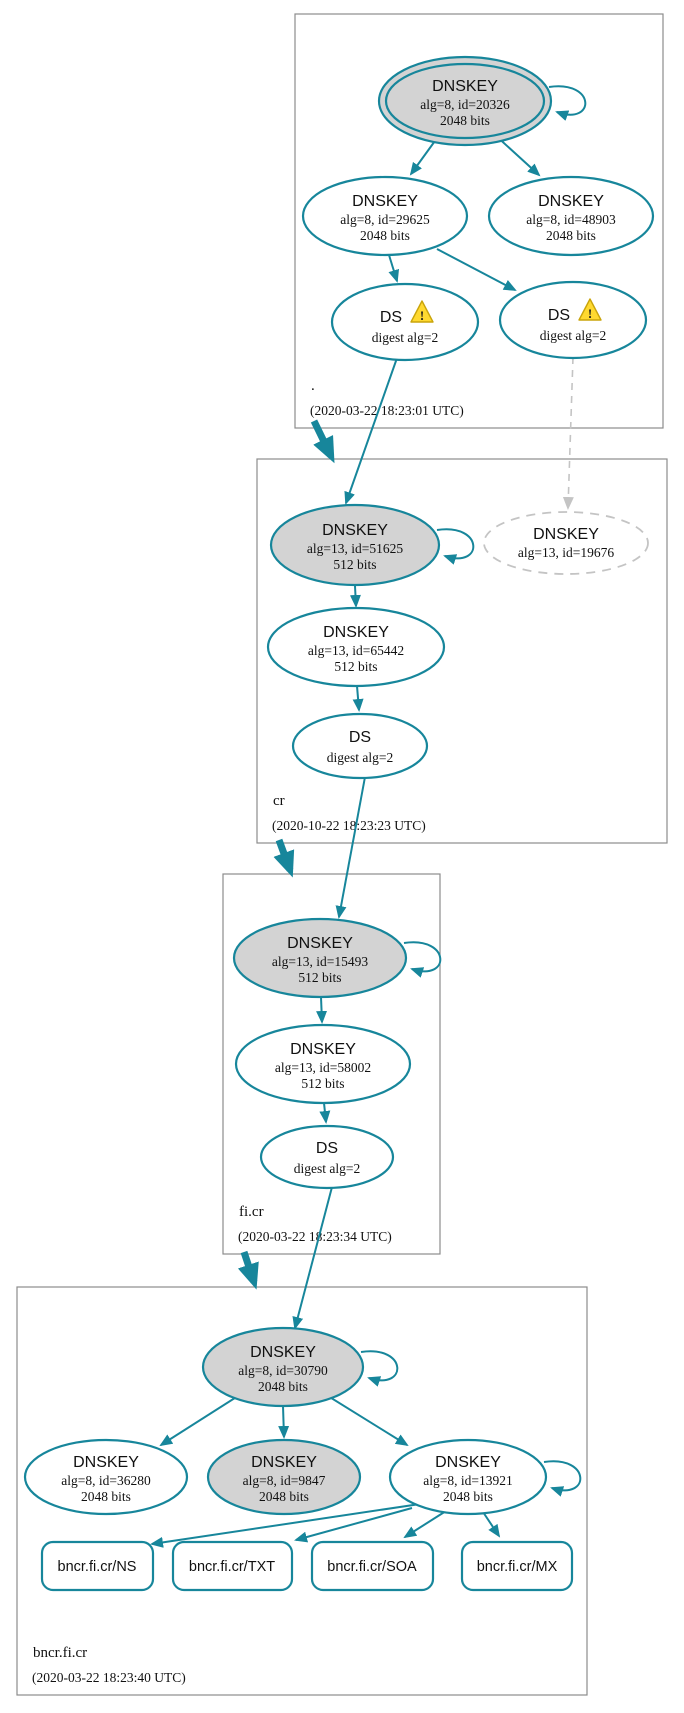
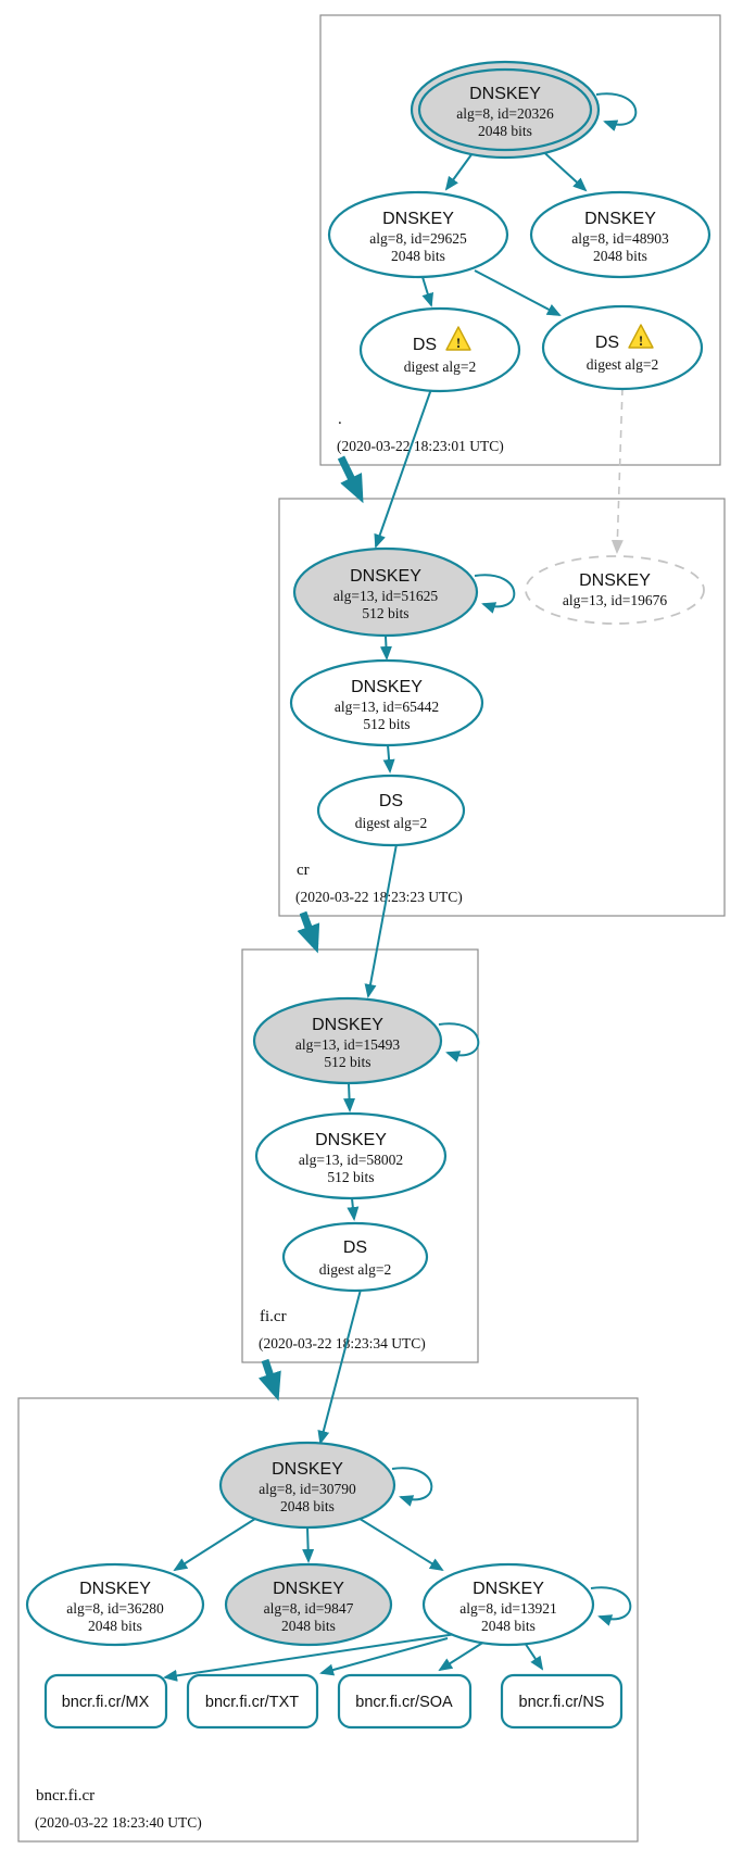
  .
  (2020-03-22 18:23:01 UTC)
  cr
- (2020-10-22 18:23:23 UTC)
+ (2020-03-22 18:23:23 UTC)
  fi.cr
  (2020-03-22 1:23:34 UTC)
  bncr.fi.cr
  (2020-03-22 18:23:40 UTC)
  DNSKEY
  alg=8, id=20326
  2048 bits
  DNSKEY
  alg=8, id=29625
  2048 bits
  DNSKEY
  alg=8, id=48903
  2048 bits
  DS
  !
  digest alg=2
  DS
  !
  digest alg=2
  DNSKEY
  alg=13, id=51625
  512 bits
  DNSKEY
  alg=13, id=19676
  DNSKEY
  alg=13, id=65442
  512 bits
  DS
  digest alg=2
  DNSKEY
  alg=13, id=15493
  512 bits
  DNSKEY
  alg=13, id=58002
  512 bits
  DS
  digest alg=2
  DNSKEY
  alg=8, id=30790
  2048 bits
  DNSKEY
  alg=8, id=36280
  2048 bits
  DNSKEY
  alg=8, id=9847
  2048 bits
  DNSKEY
  alg=8, id=13921
  2048 bits
- bncr.fi.cr/NS
+ bncr.fi.cr/MX
  bncr.fi.cr/TXT
  bncr.fi.cr/SOA
- bncr.fi.cr/MX
+ bncr.fi.cr/NS
